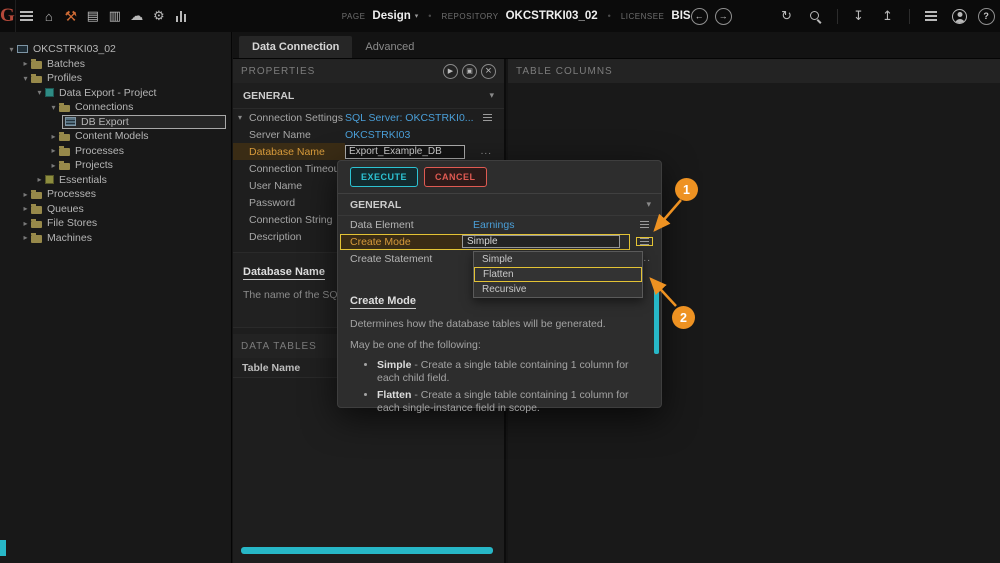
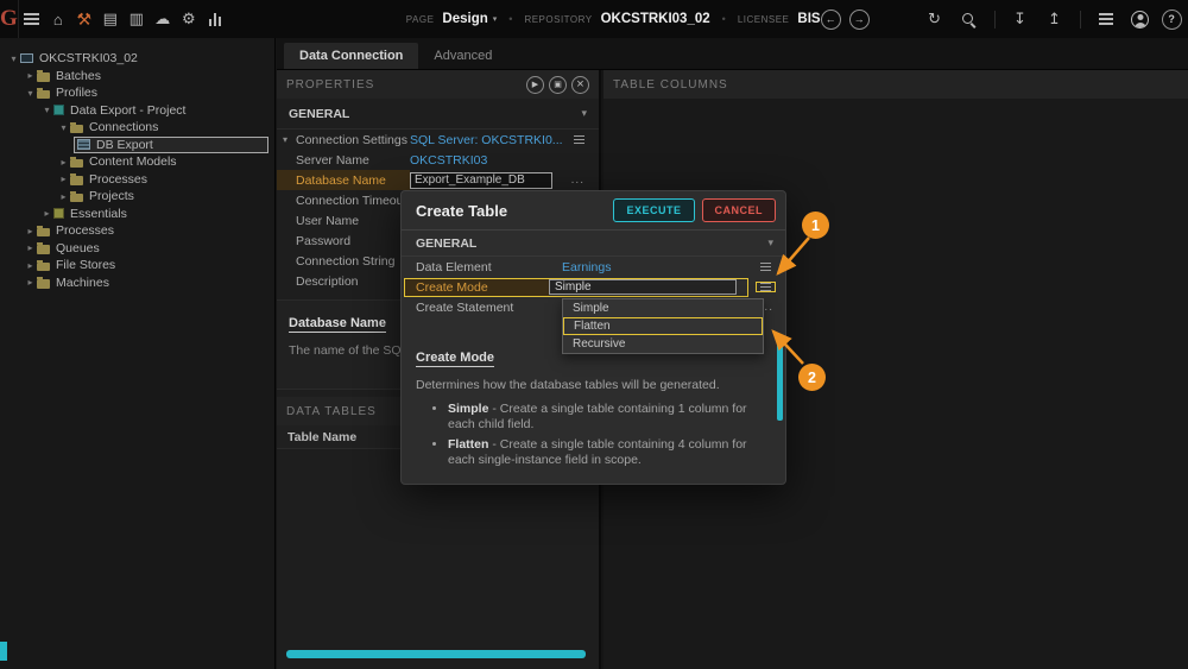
  G
  ⌂
  ⚒
  ▤
  ▥
  ☁
  ⚙
  PAGE
  Design
  •
  REPOSITORY
  OKCSTRKI03_02
  •
  LICENSEE
  BIS
  ←
  →
  ↻
  ↧
  ↥
  ?
  ▾
  OKCSTRKI03_02
  ▸
  Batches
  ▾
  Profiles
  ▾
  Data Export - Project
  ▾
  Connections
  DB Export
  ▸
  Content Models
  ▸
  Processes
  ▸
  Projects
  ▸
  Essentials
  ▸
  Processes
  ▸
  Queues
  ▸
  File Stores
  ▸
  Machines
  Data Connection
  Advanced
  PROPERTIES
  ×
  GENERAL
  ▾
  ▾
  Connection Settings
  SQL Server: OKCSTRKI0...
  Server Name
  OKCSTRKI03
  Database Name
  Export_Example_DB
  ...
  Connection Timeo
  User Name
  Password
  Connection String
  Description
  Database Name
  The name of the SQ
  DATA TABLES
  Table Name
  TABLE COLUMNS
+ Create Table
  EXECUTE
  CANCEL
  GENERAL
  ▾
  Data Element
  Earnings
  Create Mode
  Simple
  Create Statement
  Simple
  Flatten
  Recursive
  Create Mode
  Determines how the database tables will be generated.
- May be one of the following:
  Simple - Create a single table containing 1 column for each child field.
- Flatten - Create a single table containing 1 column for each single-instance field in scope.
+ Flatten - Create a single table containing 4 column for each single-instance field in scope.
  1
  2
